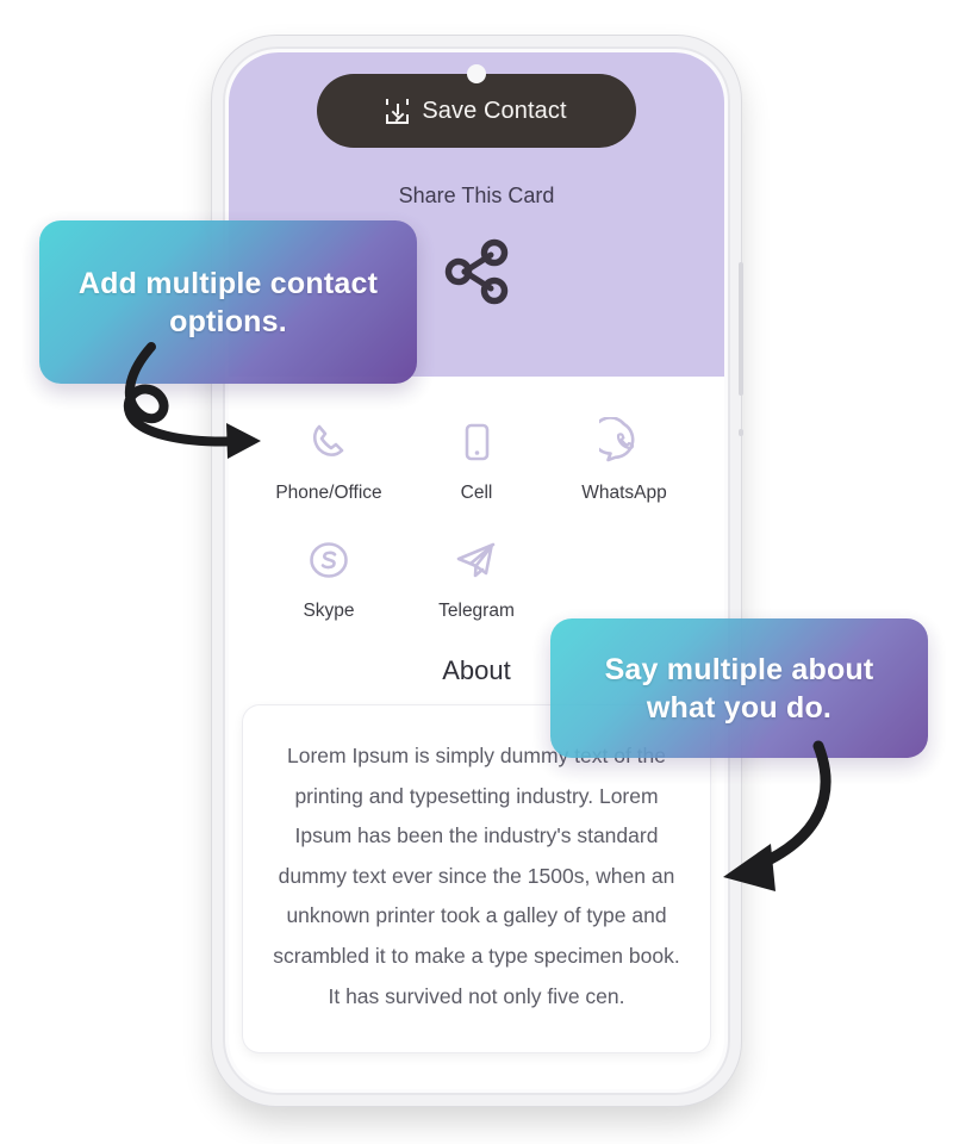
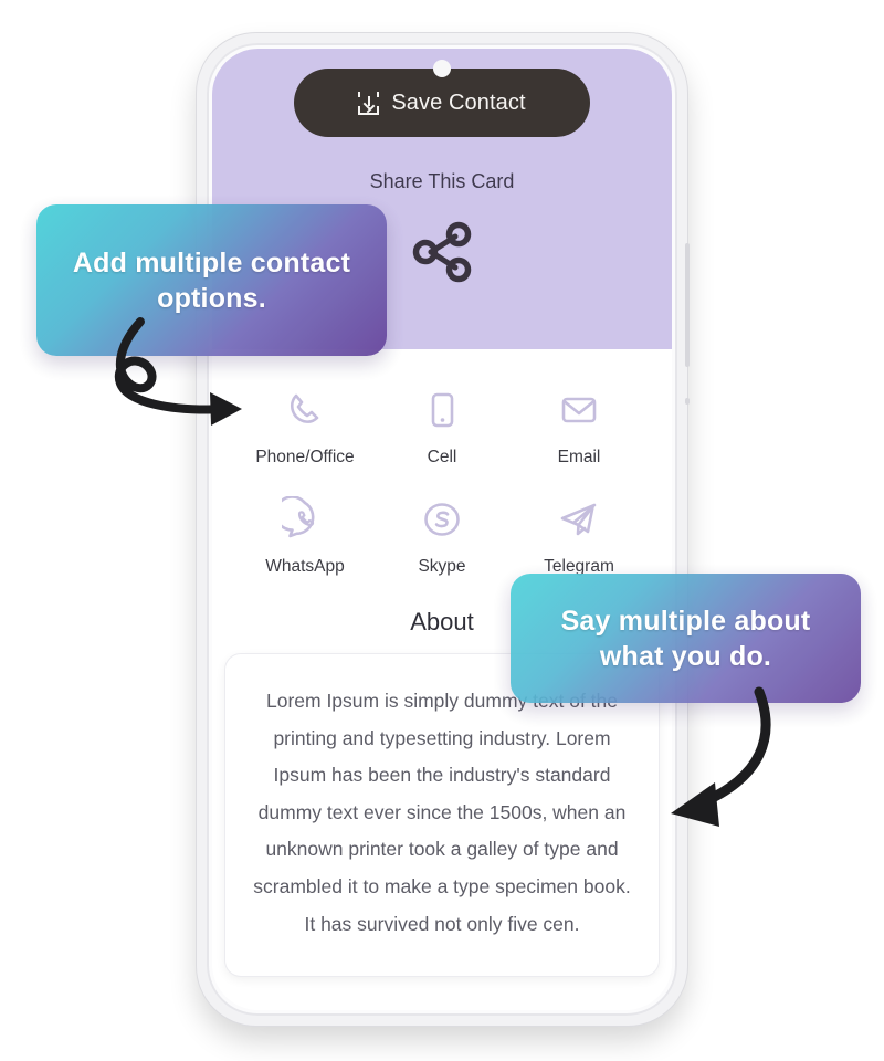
  Save Contact
  Share This Card
  Phone/Office
  Cell
+ Email
  WhatsApp
  Skype
  Telegram
  About
  Lorem Ipsum is simply dumm printing and typesetting industry. Lorem Ipsum has been the industry's standard dummy text ever since the 1500s, when an unknown printer took a galley of type and scrambled it to make a type specimen book. It has survived not only five cen.
  Add multiple contact options.
  Say multiple about what you do.
